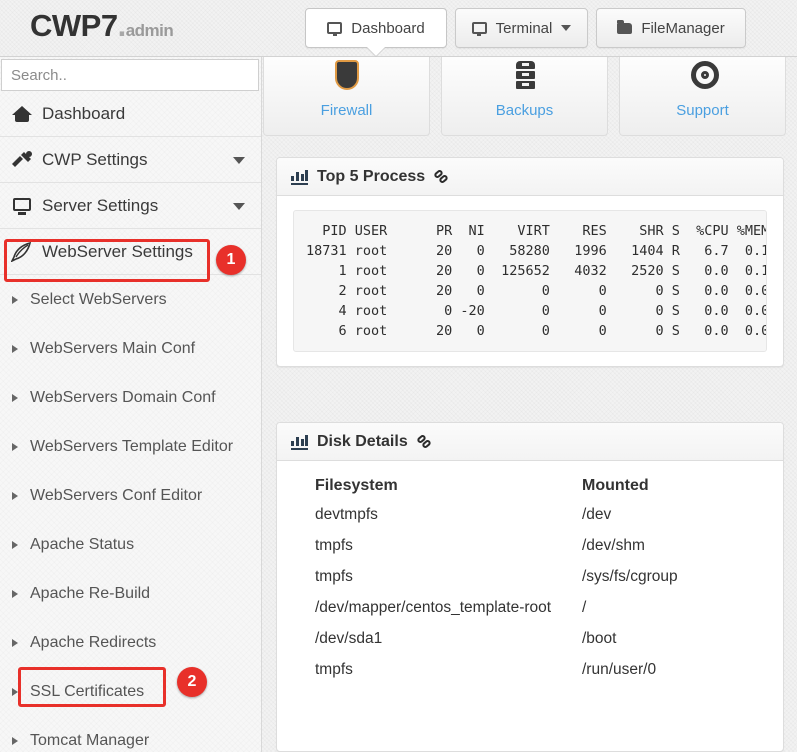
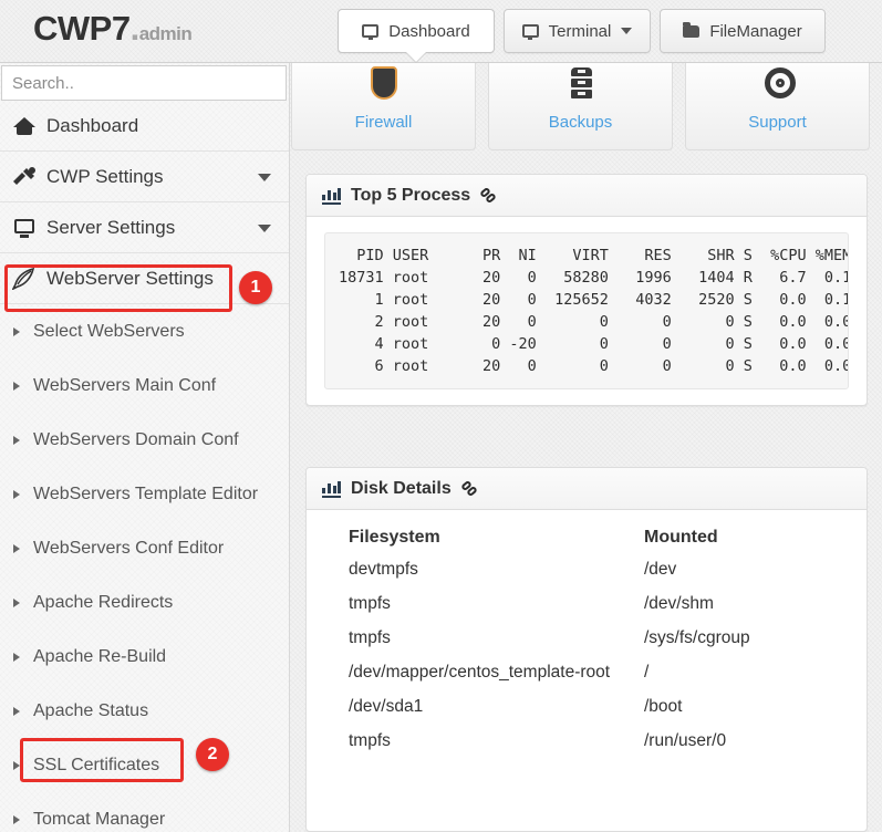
  CWP7.admin
  Dashboard
  Terminal
  FileManager
  Search..
  Dashboard
  CWP Settings
  Server Settings
  WebServer Settings
  Select WebServers
  WebServers Main Conf
  WebServers Domain Conf
  WebServers Template Editor
  WebServers Conf Editor
- Apache Status
+ Apache Redirects
  Apache Re-Build
- Apache Redirects
+ Apache Status
  SSL Certificates
  Tomcat Manager
  1
  2
  Firewall
  Backups
  Support
  Top 5 Process
  PID USER PR NI VIRT RES SHR S %CPU %MEM
  18731 root 20 0 58280 1996 1404 R 6.7 0.1
  1 root 20 0 125652 4032 2520 S 0.0 0.1
  2 root 20 0 0 0 0 S 0.0 0.0
  4 root 0 -20 0 0 0 S 0.0 0.0
  6 root 20 0 0 0 0 S 0.0 0.0
  Disk Details
  Filesystem	Mounted
  devtmpfs	/dev
  tmpfs	/dev/shm
  tmpfs	/sys/fs/cgroup
  /dev/mapper/centos_template-root	/
  /dev/sda1	/boot
  tmpfs	/run/user/0
